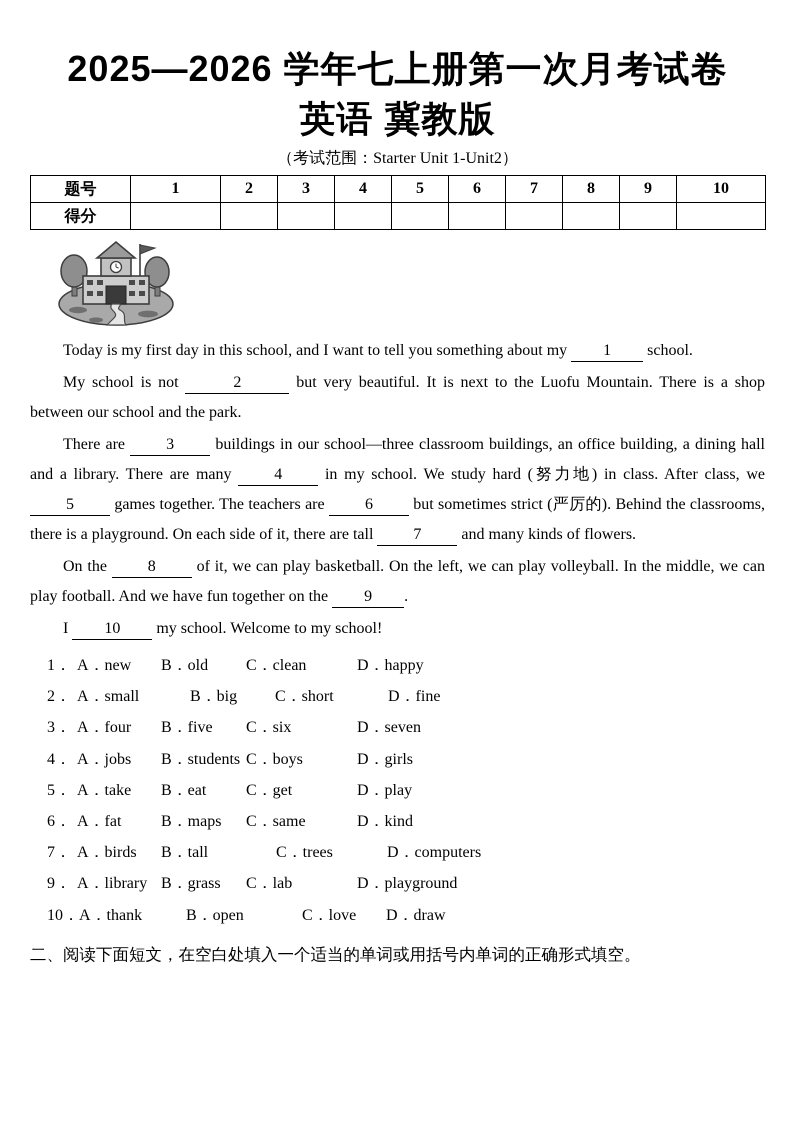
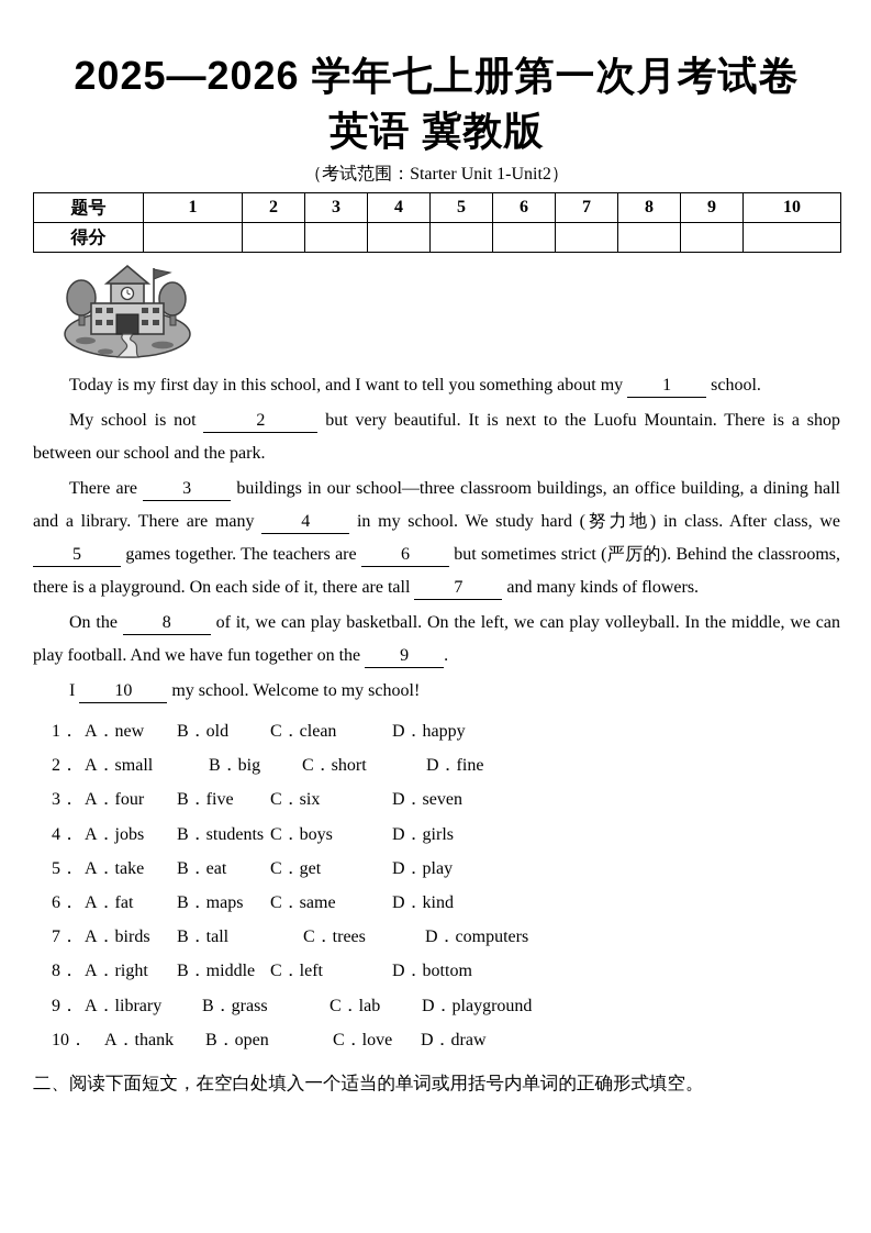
  2025—2026 学年七上册第一次月考试卷
  英语 冀教版
  （考试范围：Starter Unit 1-Unit2）
  题号	1	2	3	4	5	6	7	8	9	10
  得分
  Today is my first day in this school, and I want to tell you something about my 1 school.
  My school is not 2 but very beautiful. It is next to the Luofu Mountain. There is a shop between our school and the park.
  There are 3 buildings in our school—three classroom buildings, an office building, a dining hall and a library. There are many 4 in my school. We study hard (努力地) in class. After class, we 5 games together. The teachers are 6 but sometimes strict (严厉的). Behind the classrooms, there is a playground. On each side of it, there are tall 7 and many kinds of flowers.
  On the 8 of it, we can play basketball. On the left, we can play volleyball. In the middle, we can play football. And we have fun together on the 9 .
  I 10 my school. Welcome to my school!
  1．
  A．new
  B．old
  C．clean
  D．happy
  2．
  A．small
  B．big
  C．short
  D．fine
  3．
  A．four
  B．five
  C．six
  D．seven
  4．
  A．jobs
  B．students
  C．boys
  D．girls
  5．
  A．take
  B．eat
  C．get
  D．play
  6．
  A．fat
  B．maps
  C．same
  D．kind
  7．
  A．birds
  B．tall
  C．trees
  D．computers
+ 8．
+ A．right
+ B．middle
+ C．left
+ D．bottom
  9．
  A．library
  B．grass
  C．lab
  D．playground
  10．
  A．thank
  B．open
  C．love
  D．draw
  二、阅读下面短文，在空白处填入一个适当的单词或用括号内单词的正确形式填空。
